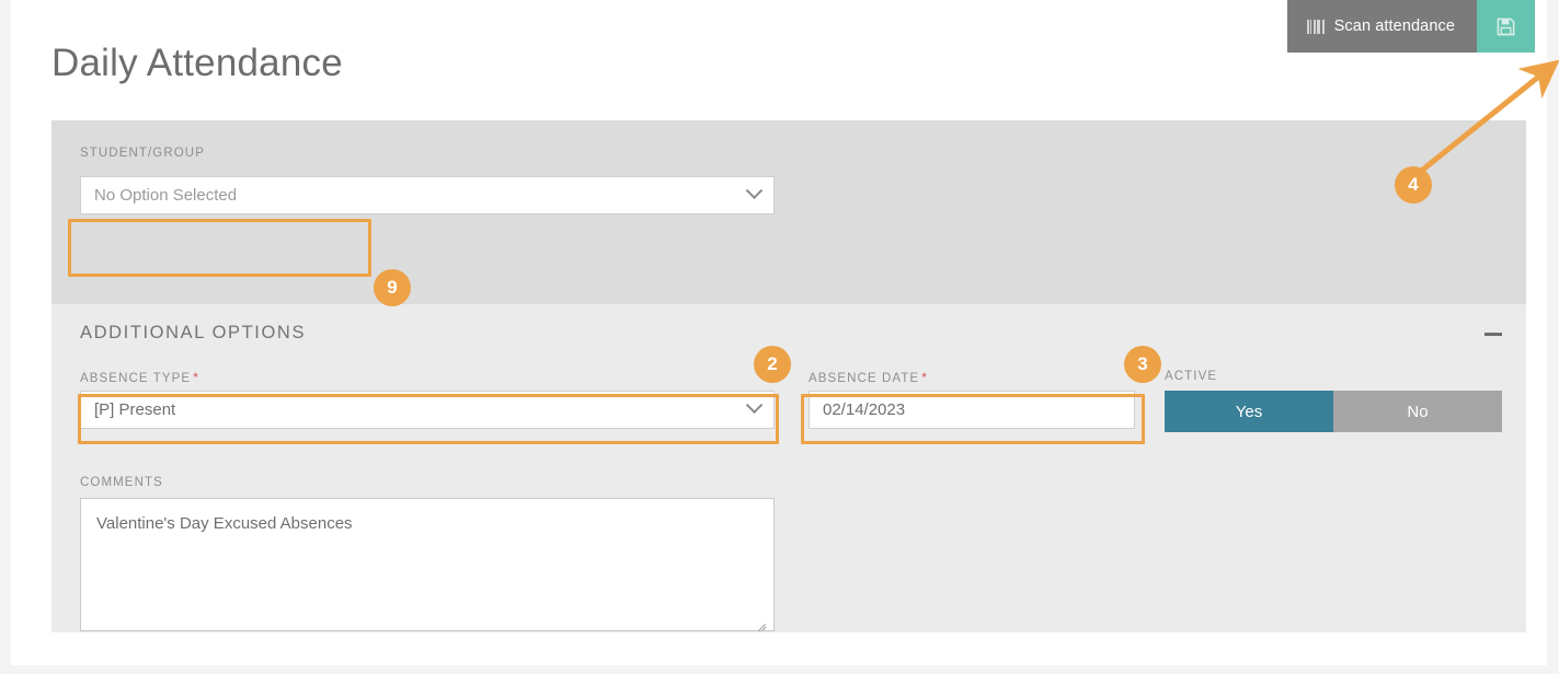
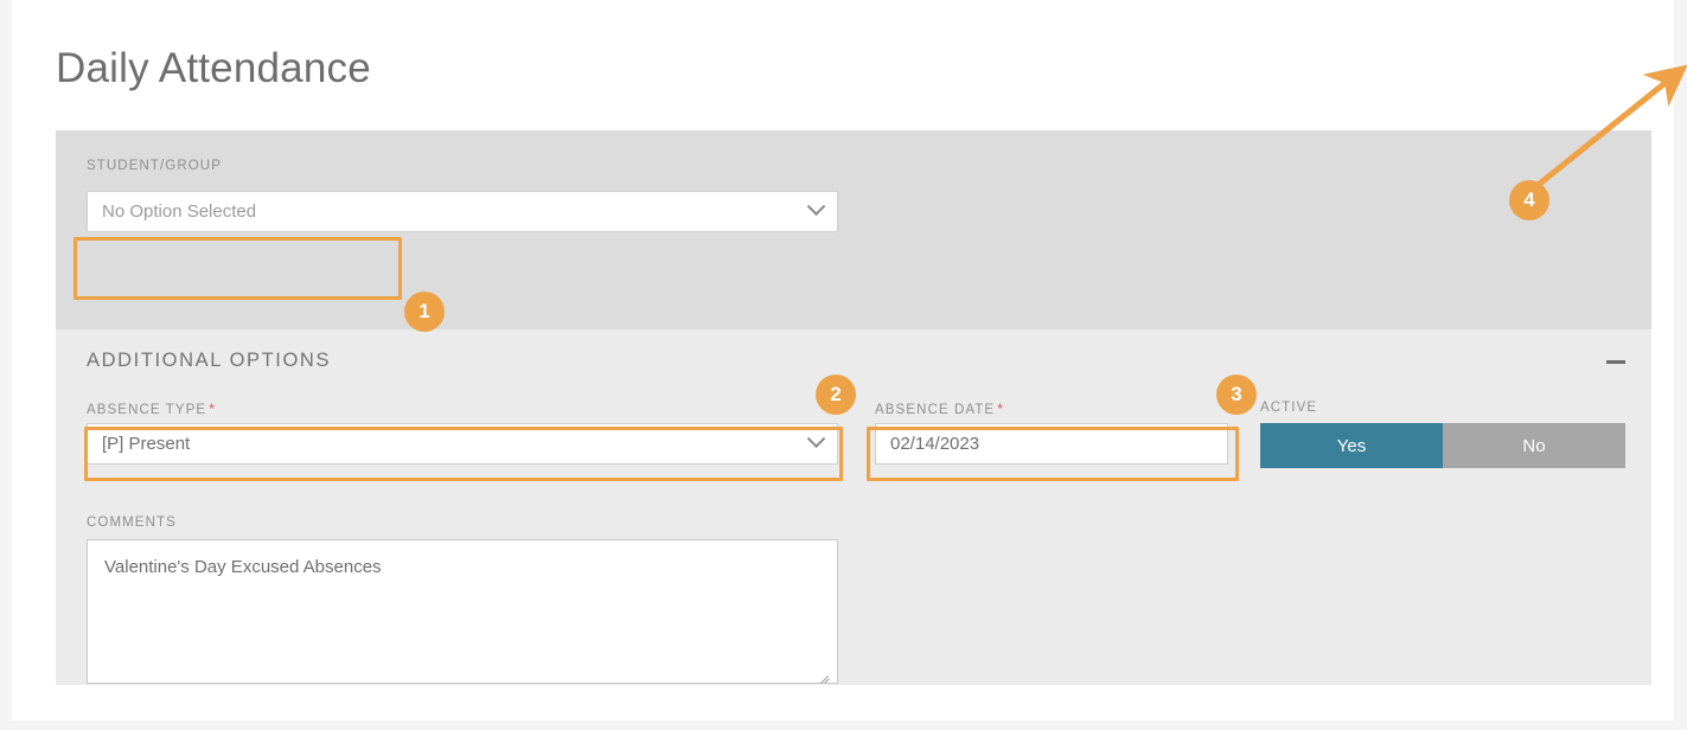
- Scan attendance
  Daily Attendance
  STUDENT/GROUP
  No Option Selected
  ADDITIONAL OPTIONS
  ABSENCE TYPE *
  [P] Present
  ABSENCE DATE *
  02/14/2023
  ACTIVE
  Yes
  No
  COMMENTS
  Valentine's Day Excused Absences
- 9
+ 1
  2
  3
  4
